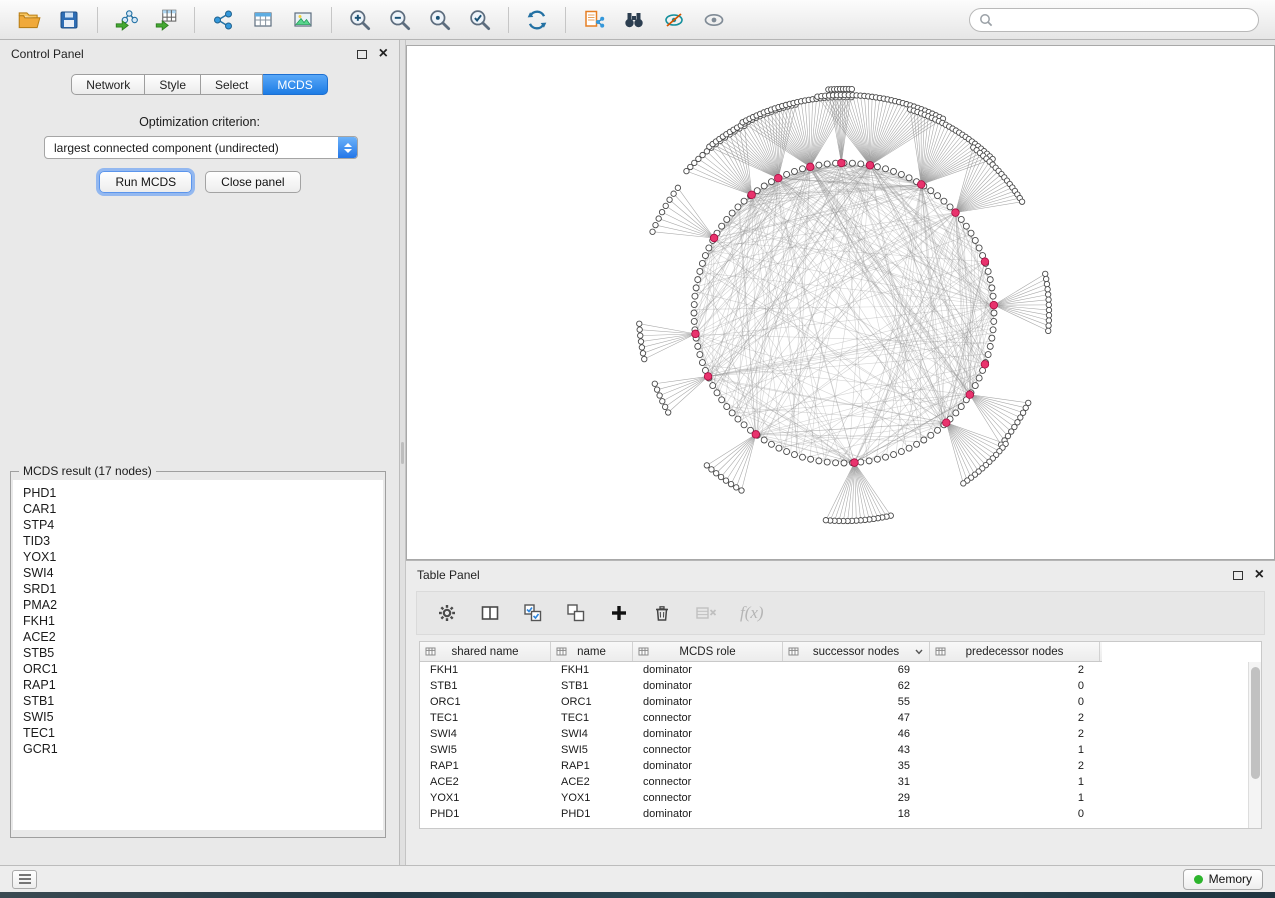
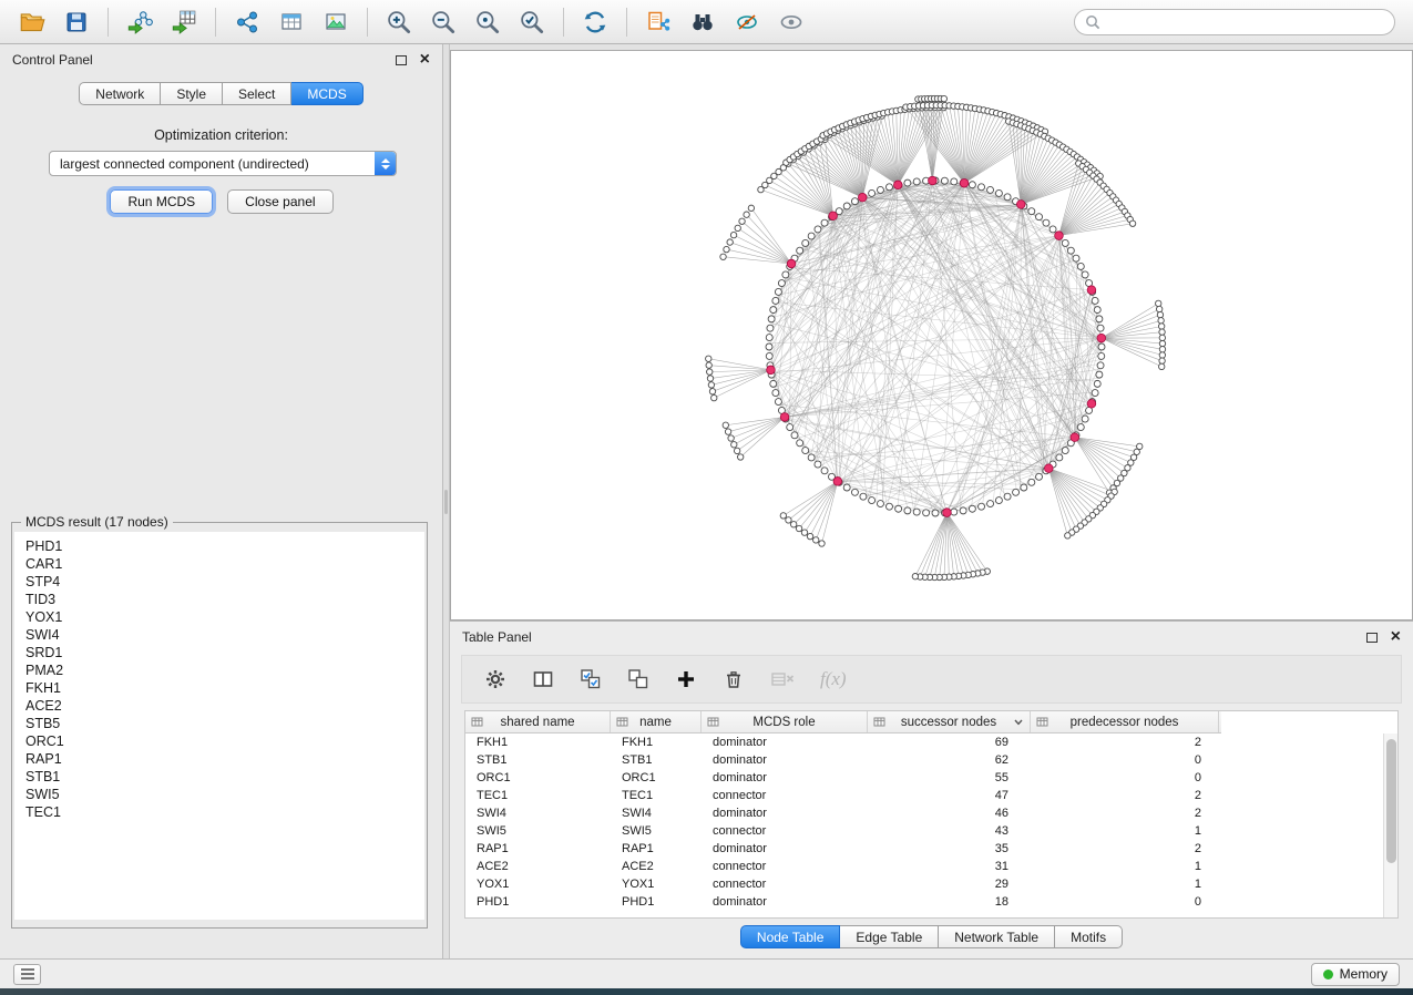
  Control Panel
  ×
  Network
  Style
  Select
  MCDS
  Optimization criterion:
  largest connected component (undirected)
  Run MCDS
  Close panel
  MCDS result (17 nodes)
  PHD1
  CAR1
  STP4
  TID3
  YOX1
  SWI4
  SRD1
  PMA2
  FKH1
  ACE2
  STB5
  ORC1
  RAP1
  STB1
  SWI5
  TEC1
- GCR1
  Table Panel
  ×
  f(x)
  shared name
  name
  MCDS role
  successor nodes
  predecessor nodes
  FKH1
  FKH1
  dominator
  69
  2
  STB1
  STB1
  dominator
  62
  0
  ORC1
  ORC1
  dominator
  55
  0
  TEC1
  TEC1
  connector
  47
  2
  SWI4
  SWI4
  dominator
  46
  2
  SWI5
  SWI5
  connector
  43
  1
  RAP1
  RAP1
  dominator
  35
  2
  ACE2
  ACE2
  connector
  31
  1
  YOX1
  YOX1
  connector
  29
  1
  PHD1
  PHD1
  dominator
  18
  0
+ Node Table
+ Edge Table
+ Network Table
+ Motifs
  Memory
